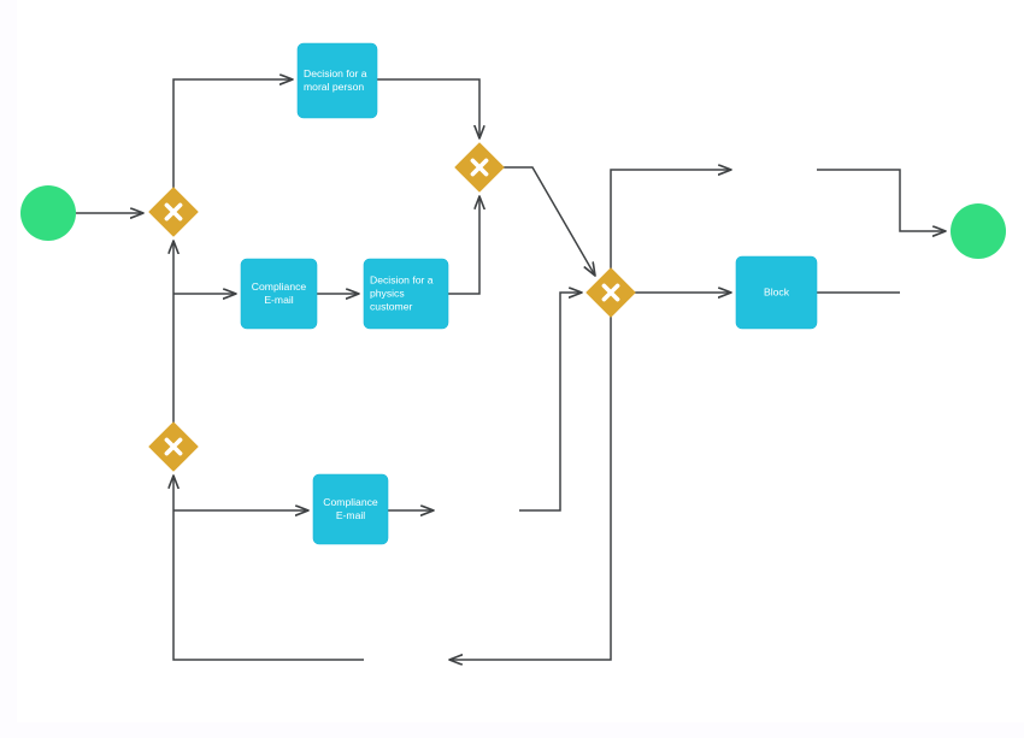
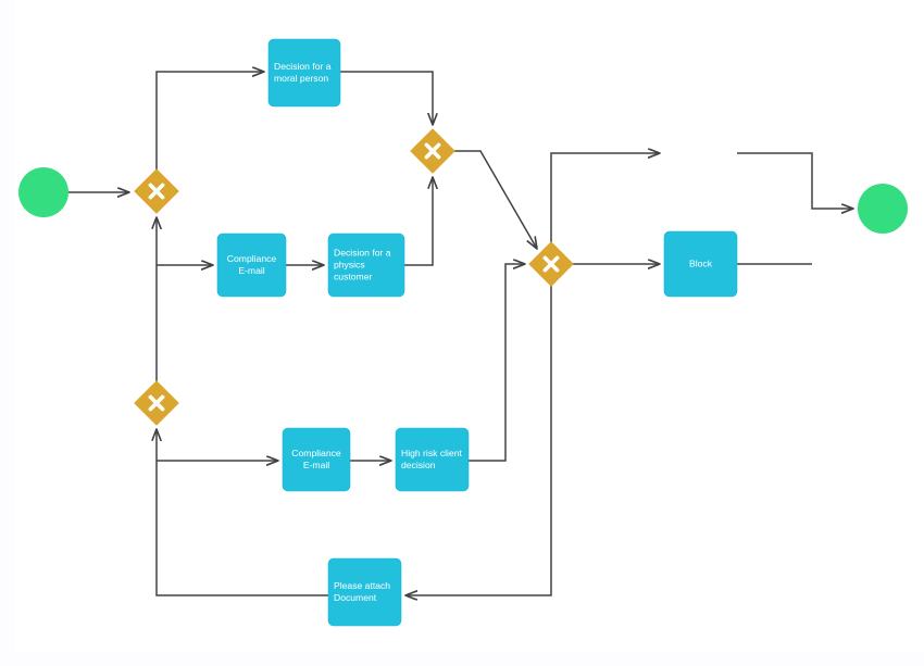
  Decision for a
  moral person
  Compliance
  E-mail
  Decision for a
  physics
  customer
  Compliance
  E-mail
+ High risk client
+ decision
+ Please attach
+ Document
  Block
